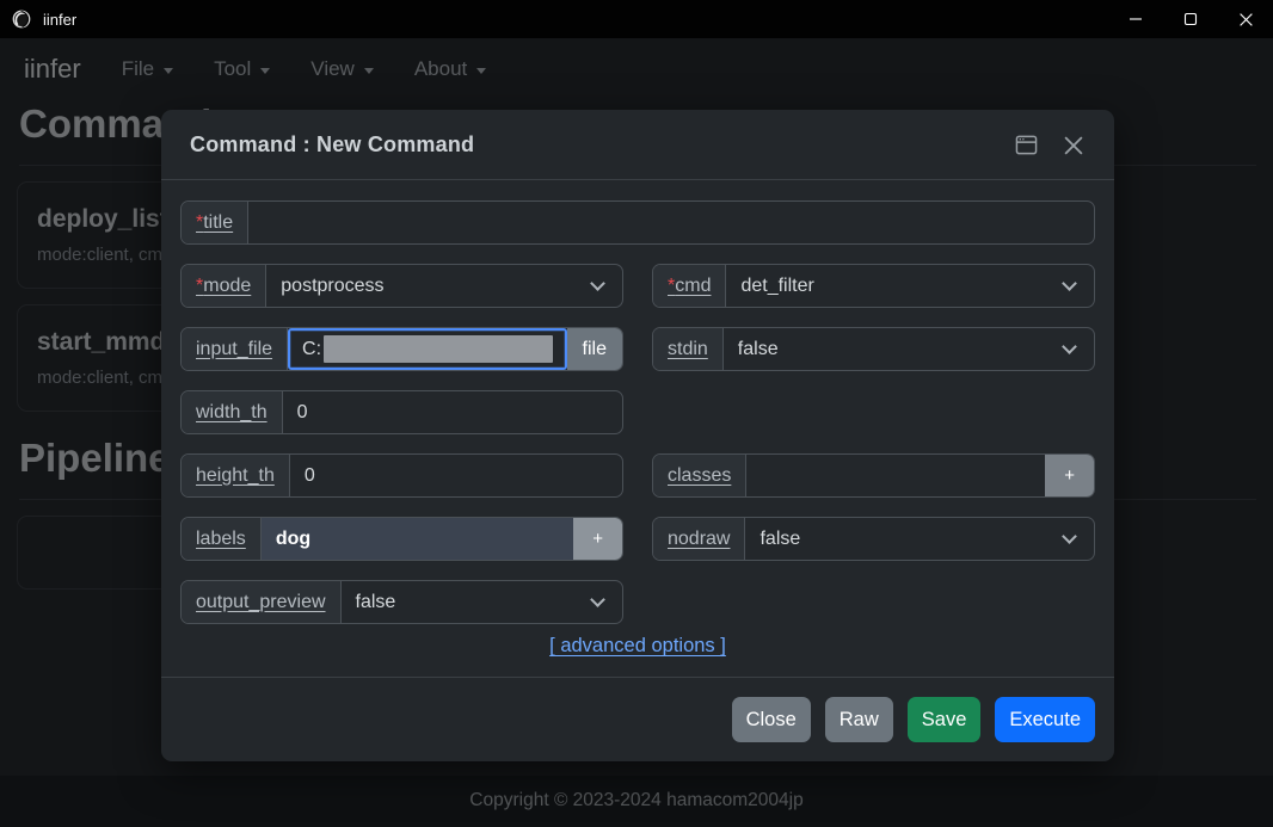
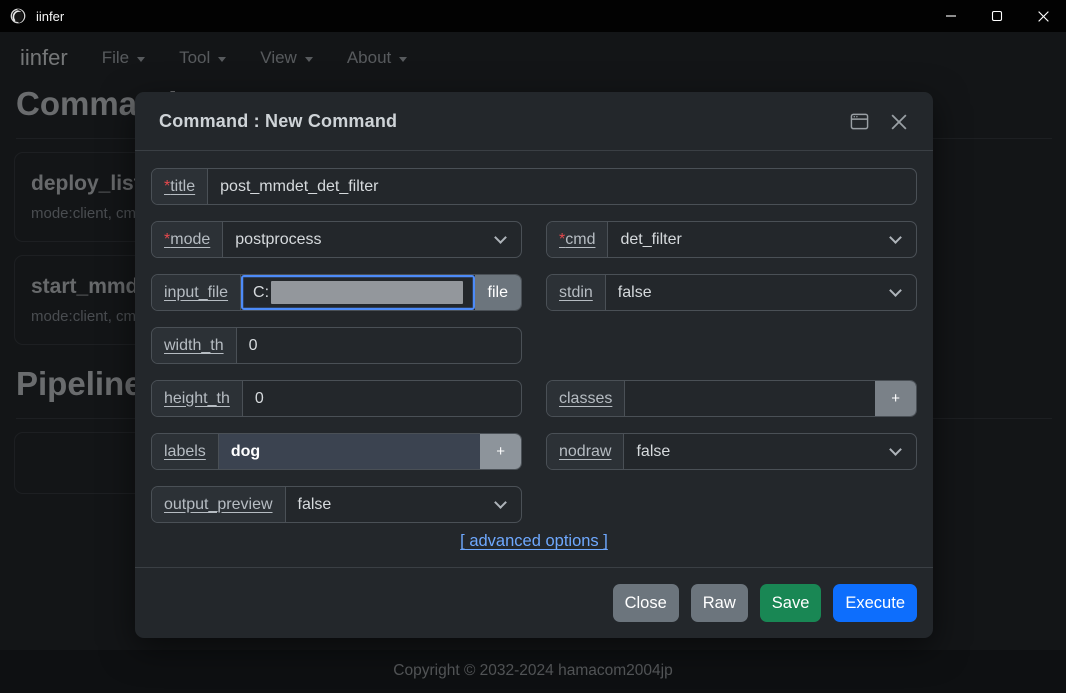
  iinfer
  iinfer
  File
  Tool
  View
  About
  deploy_lis
  mode:client, cm
  start_mmd
  mode:client, cm
  Pipeline
- Copyright © 2023-2024 hamacom2004jp
+ Copyright © 2032-2024 hamacom2004jp
  Command : New Command
  *title
+ post_mmdet_det_filter
  *mode
  postprocess
  *cmd
  det_filter
  input_file
  C:
  file
  stdin
  false
  width_th
  0
  height_th
  0
  classes
  +
  labels
  dog
  +
  nodraw
  false
  output_preview
  false
  [ advanced options ]
  Close
  Raw
  Save
  Execute
